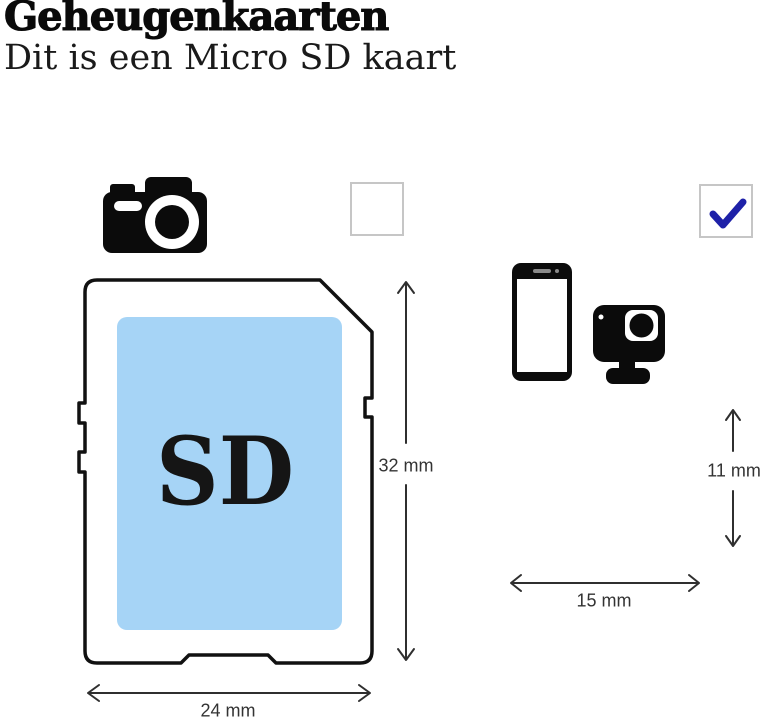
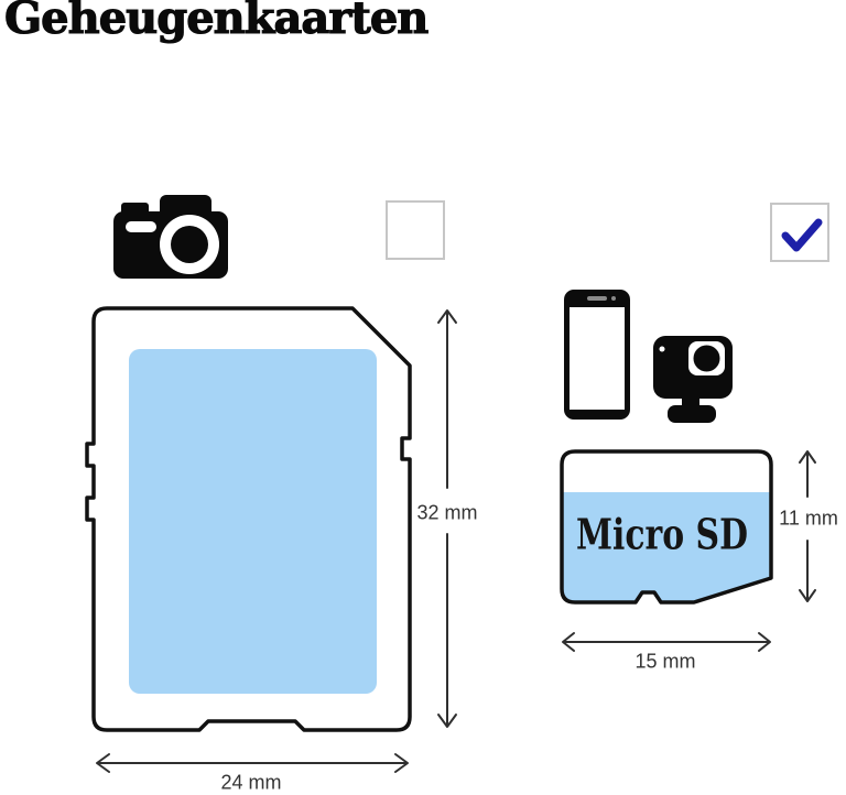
  Geheugenkaarten
- Dit is een Micro SD kaart
- SD
  32 mm
  24 mm
+ Micro SD
  11 mm
  15 mm
